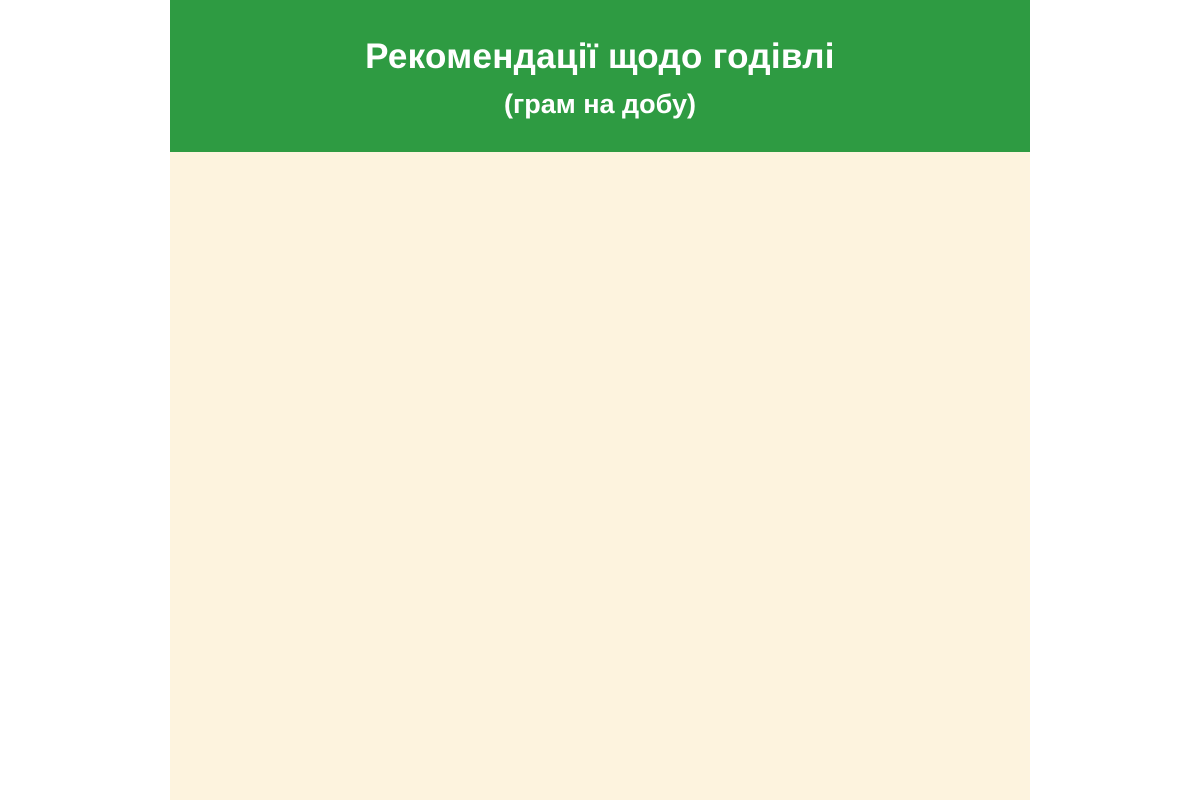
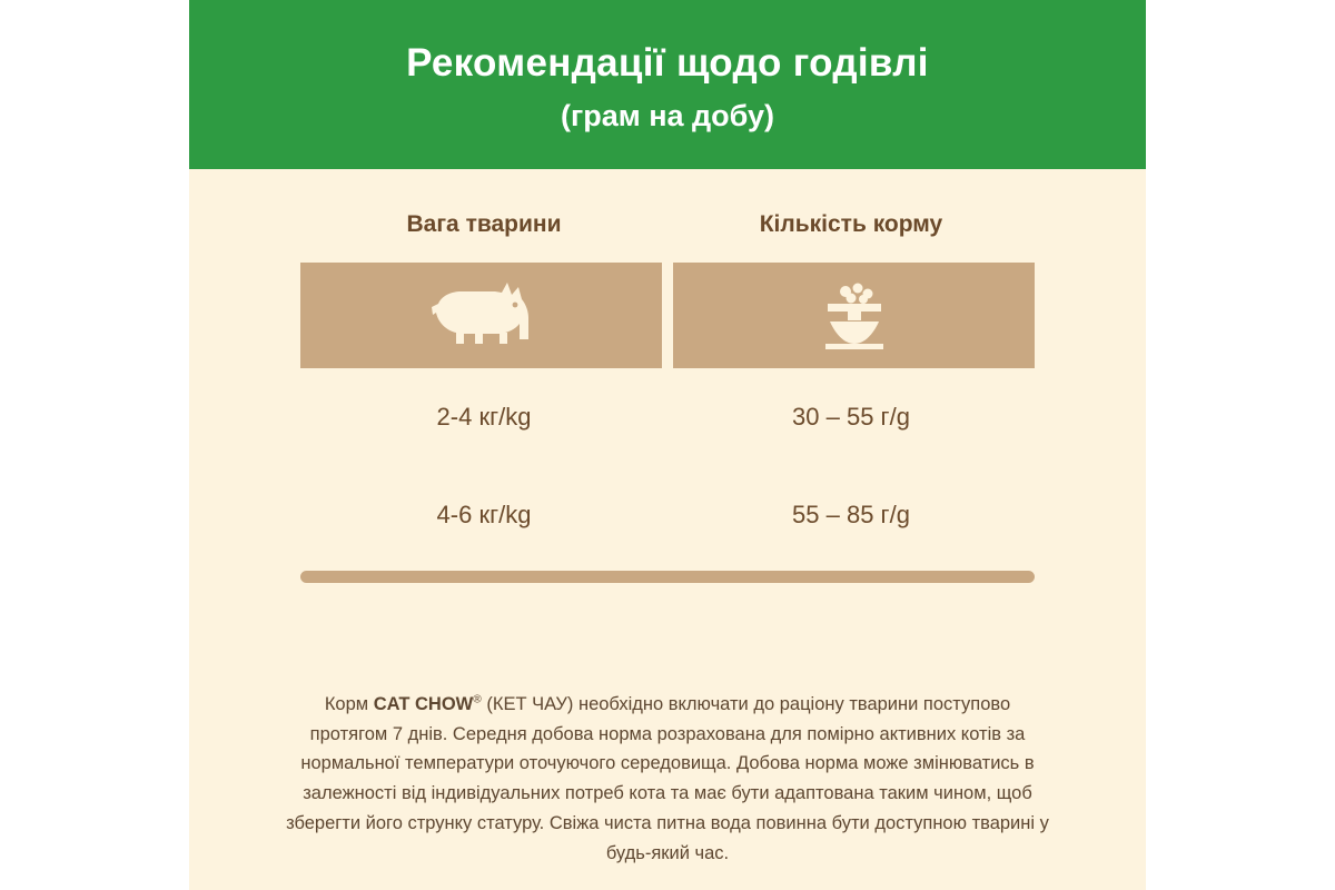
  Рекомендації щодо годівлі
  (грам на добу)
+ Вага тварини
+ Кількість корму
+ 2-4 кг/kg
+ 30 – 55 г/g
+ 4-6 кг/kg
+ 55 – 85 г/g
+ Корм CAT CHOW® (КЕТ ЧАУ) необхідно включати до раціону тварини поступово протягом 7 днів. Середня добова норма розрахована для помірно активних котів за нормальної температури оточуючого середовища. Добова норма може змінюватись в залежності від індивідуальних потреб кота та має бути адаптована таким чином, щоб зберегти його струнку статуру. Свіжа чиста питна вода повинна бути доступною тварині у будь-який час.
